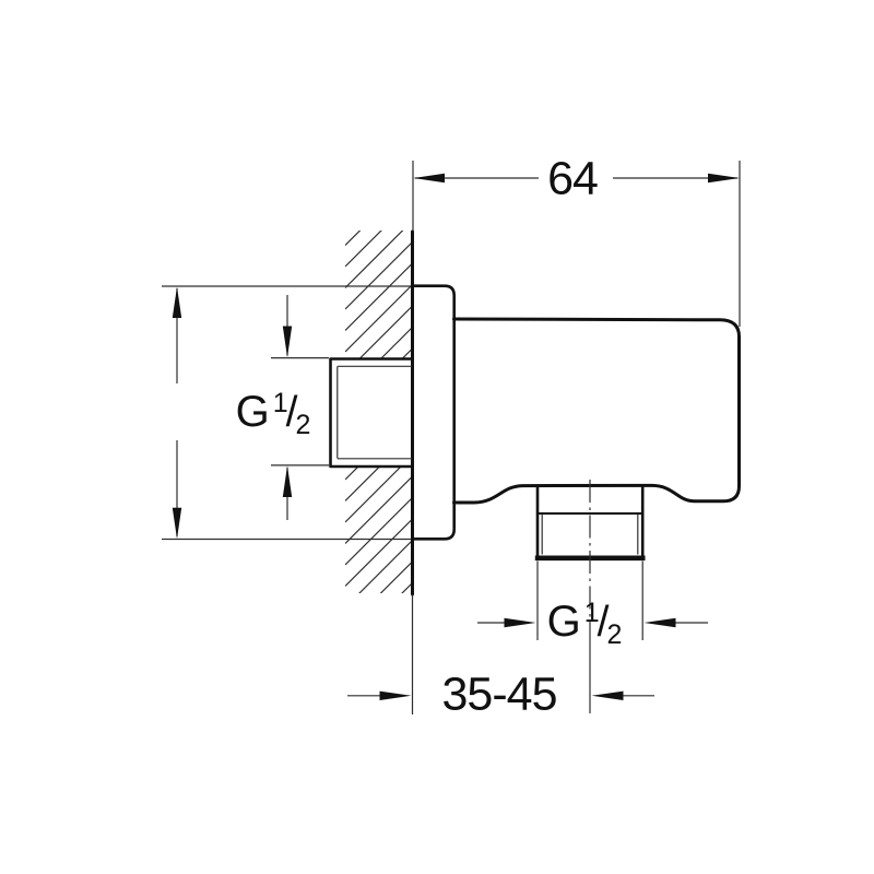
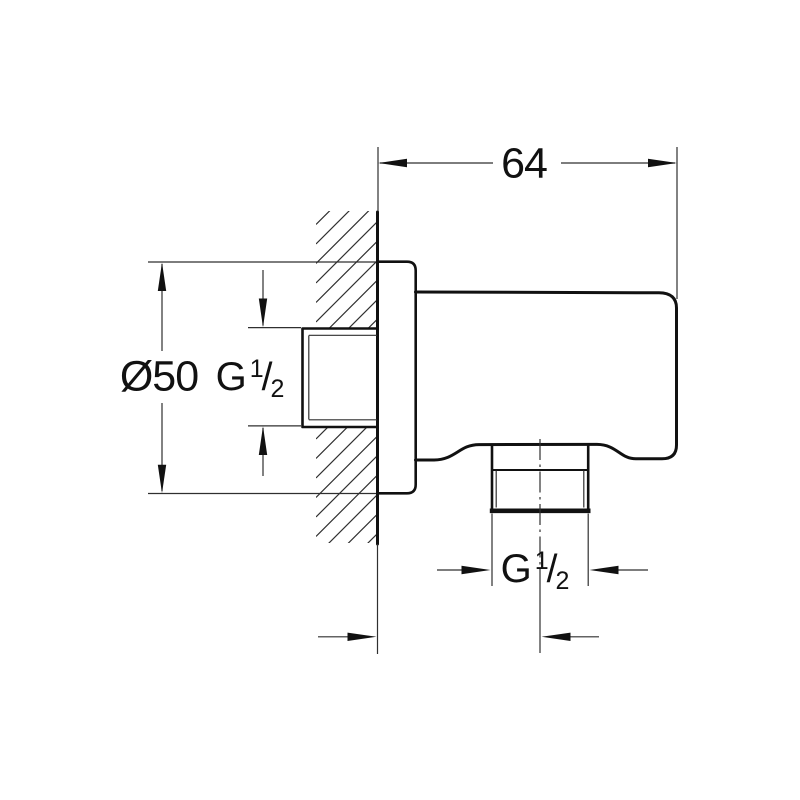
  64
+ Ø50
  G1/2
  G1/2
- 35-45
